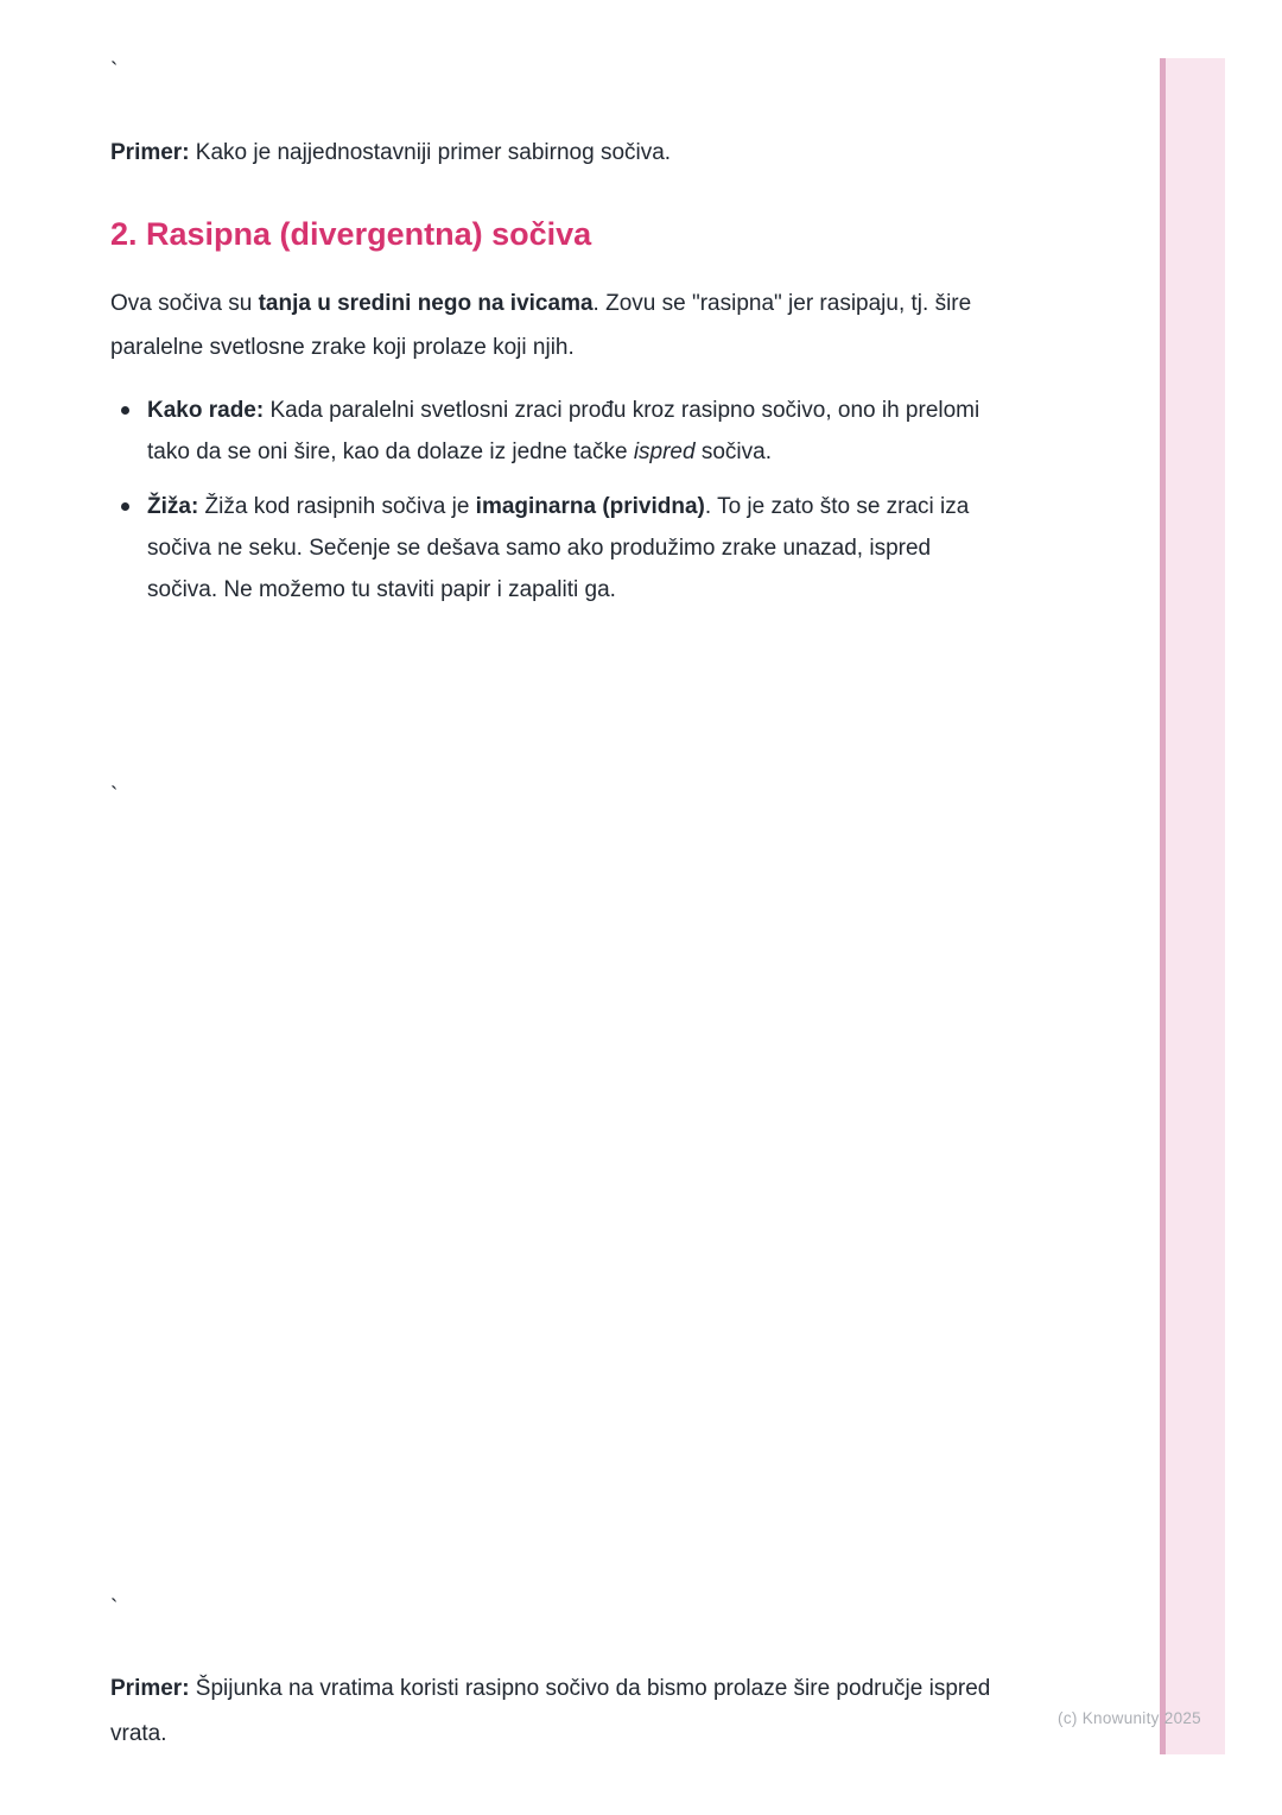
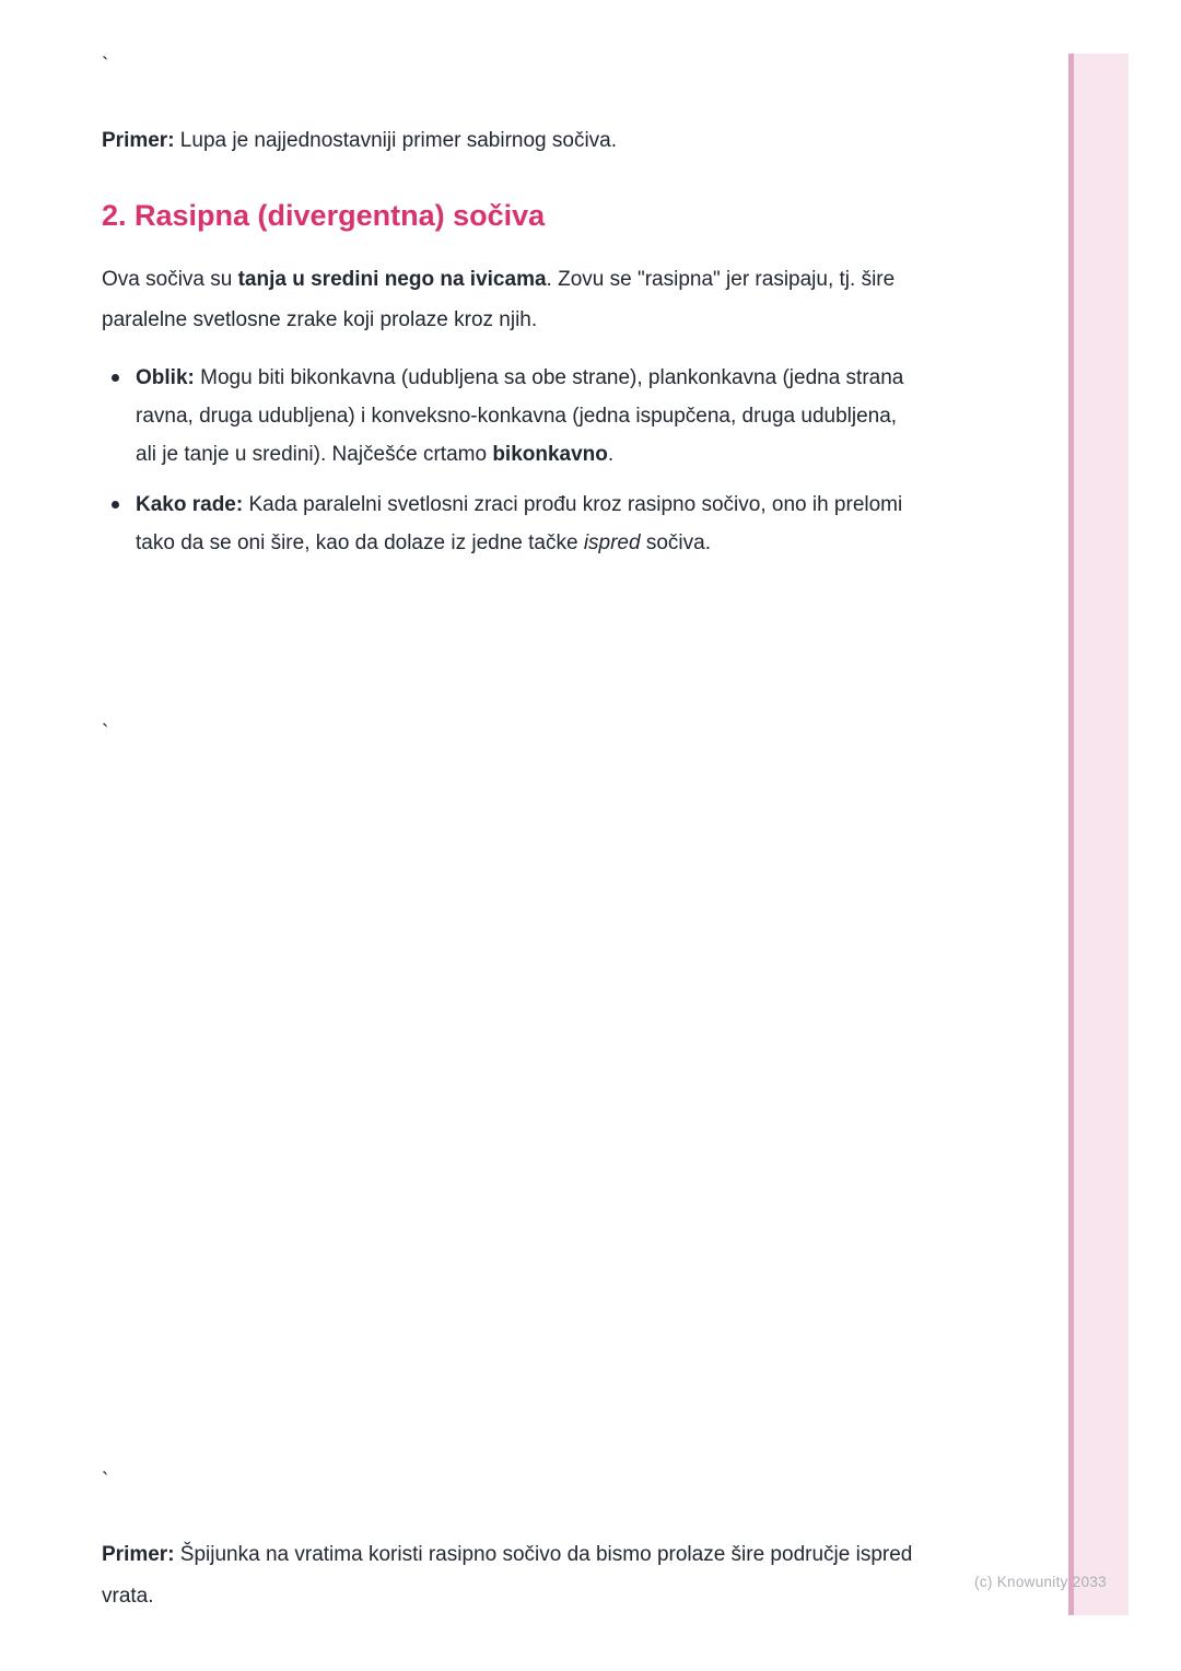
  `
- Primer: Kako je najjednostavniji primer sabirnog sočiva.
+ Primer: Lupa je najjednostavniji primer sabirnog sočiva.
  2. Rasipna (divergentna) sočiva
- Ova sočiva su tanja u sredini nego na ivicama. Zovu se "rasipna" jer rasipaju, tj. šire paralelne svetlosne zrake koji prolaze koji njih.
+ Ova sočiva su tanja u sredini nego na ivicama. Zovu se "rasipna" jer rasipaju, tj. šire paralelne svetlosne zrake koji prolaze kroz njih.
+ Oblik: Mogu biti bikonkavna (udubljena sa obe strane), plankonkavna (jedna strana ravna, druga udubljena) i konveksno-konkavna (jedna ispupčena, druga udubljena, ali je tanje u sredini). Najčešće crtamo bikonkavno.
  Kako rade: Kada paralelni svetlosni zraci prođu kroz rasipno sočivo, ono ih prelomi tako da se oni šire, kao da dolaze iz jedne tačke ispred sočiva.
- Žiža: Žiža kod rasipnih sočiva je imaginarna (prividna). To je zato što se zraci iza sočiva ne seku. Sečenje se dešava samo ako produžimo zrake unazad, ispred sočiva. Ne možemo tu staviti papir i zapaliti ga.
  `
  `
  Primer: Špijunka na vratima koristi rasipno sočivo da bismo prolaze šire područje ispred vrata.
- (c) Knowunity 2025
+ (c) Knowunity 2033
